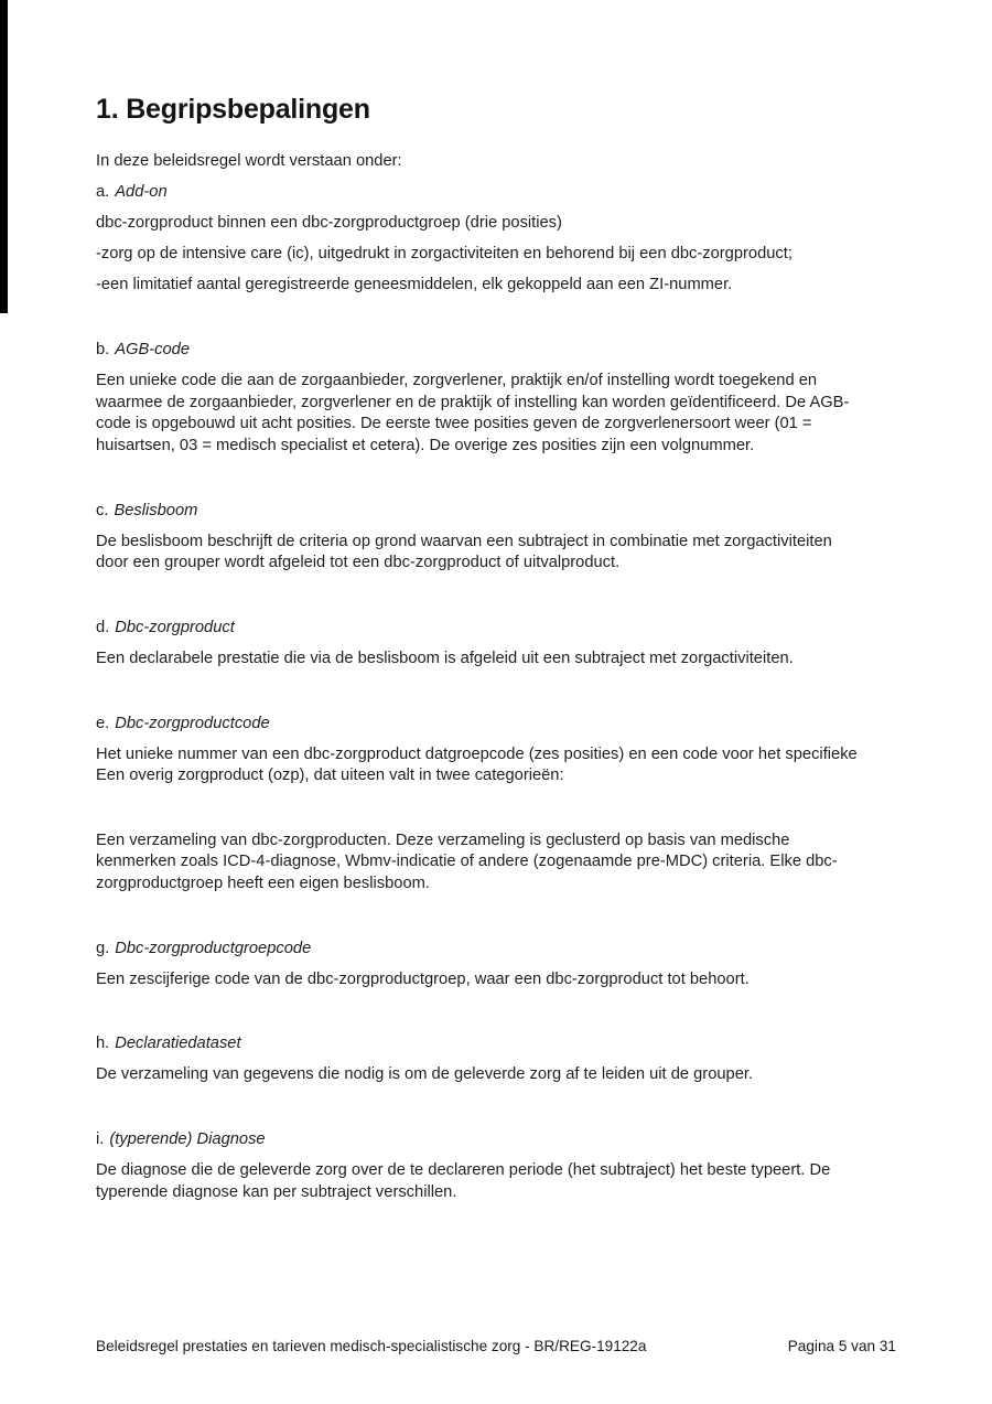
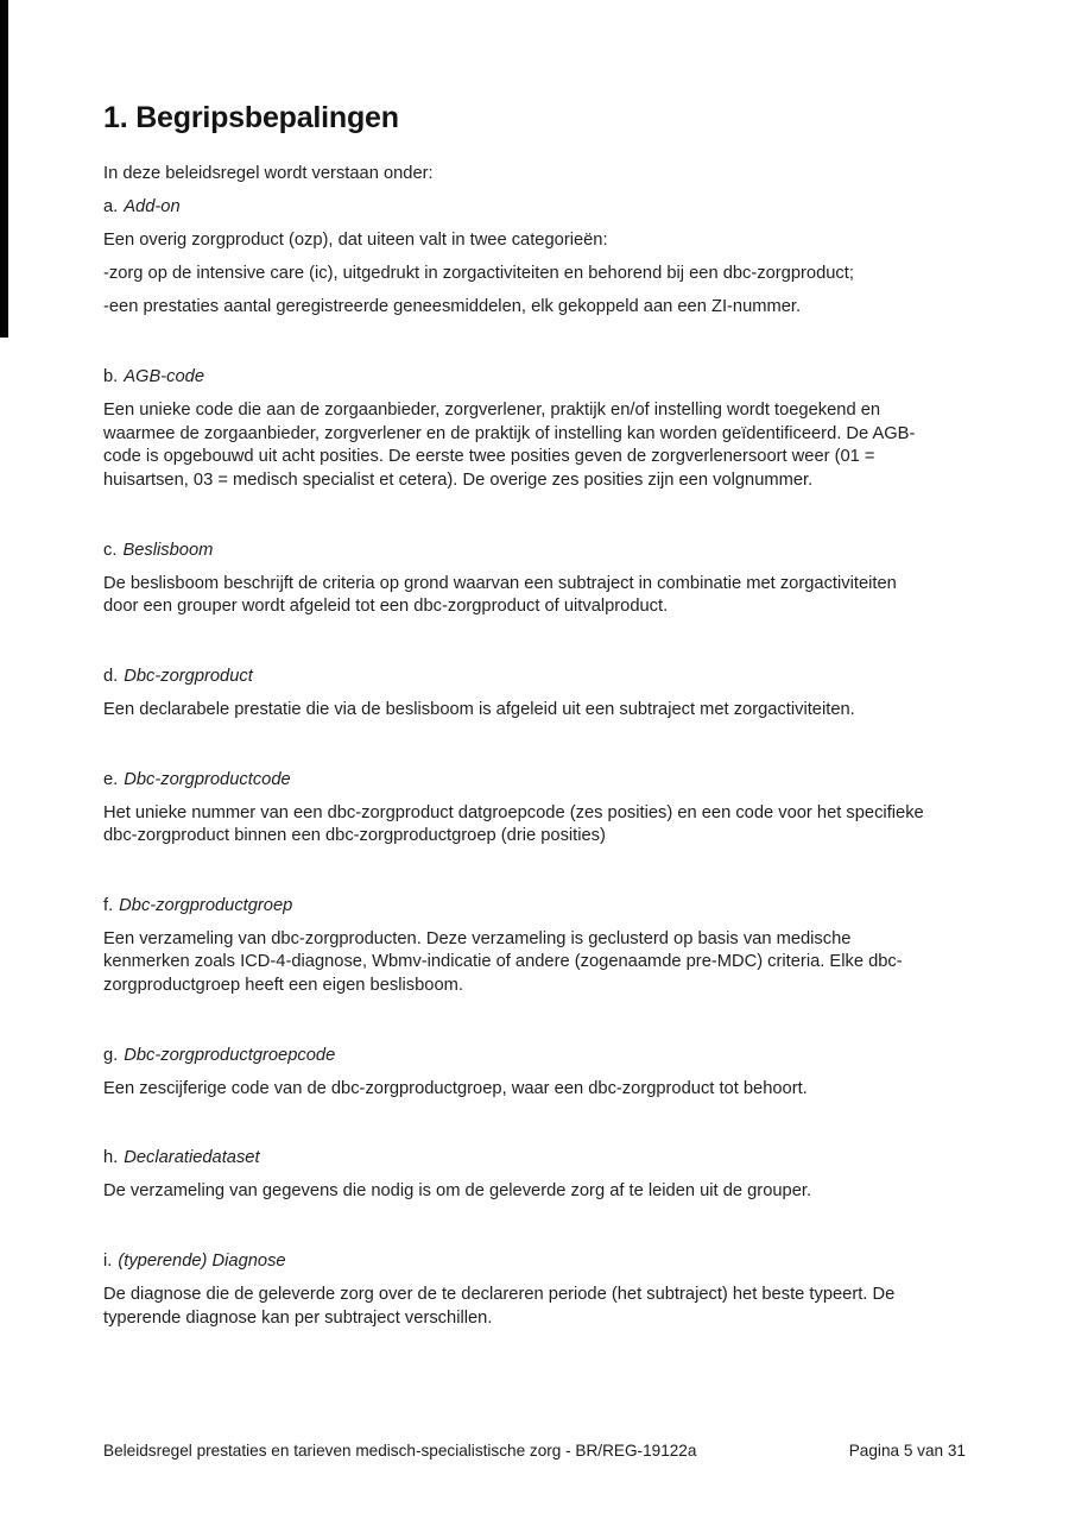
  1. Begripsbepalingen
  In deze beleidsregel wordt verstaan onder:
  a. Add-on
- dbc-zorgproduct binnen een dbc-zorgproductgroep (drie posities)
+ Een overig zorgproduct (ozp), dat uiteen valt in twee categorieën:
  -zorg op de intensive care (ic), uitgedrukt in zorgactiviteiten en behorend bij een dbc-zorgproduct;
- -een limitatief aantal geregistreerde geneesmiddelen, elk gekoppeld aan een ZI-nummer.
+ -een prestaties aantal geregistreerde geneesmiddelen, elk gekoppeld aan een ZI-nummer.
  b. AGB-code
  Een unieke code die aan de zorgaanbieder, zorgverlener, praktijk en/of instelling wordt toegekend en
  waarmee de zorgaanbieder, zorgverlener en de praktijk of instelling kan worden geïdentificeerd. De AGB-
  code is opgebouwd uit acht posities. De eerste twee posities geven de zorgverlenersoort weer (01 =
  huisartsen, 03 = medisch specialist et cetera). De overige zes posities zijn een volgnummer.
  c. Beslisboom
  De beslisboom beschrijft de criteria op grond waarvan een subtraject in combinatie met zorgactiviteiten
  door een grouper wordt afgeleid tot een dbc-zorgproduct of uitvalproduct.
  d. Dbc-zorgproduct
  Een declarabele prestatie die via de beslisboom is afgeleid uit een subtraject met zorgactiviteiten.
  e. Dbc-zorgproductcode
  Het unieke nummer van een dbc-zorgproduct datgroepcode (zes posities) en een code voor het specifieke
- Een overig zorgproduct (ozp), dat uiteen valt in twee categorieën:
+ dbc-zorgproduct binnen een dbc-zorgproductgroep (drie posities)
+ f. Dbc-zorgproductgroep
  Een verzameling van dbc-zorgproducten. Deze verzameling is geclusterd op basis van medische
  kenmerken zoals ICD-4-diagnose, Wbmv-indicatie of andere (zogenaamde pre-MDC) criteria. Elke dbc-
  zorgproductgroep heeft een eigen beslisboom.
  g. Dbc-zorgproductgroepcode
  Een zescijferige code van de dbc-zorgproductgroep, waar een dbc-zorgproduct tot behoort.
  h. Declaratiedataset
  De verzameling van gegevens die nodig is om de geleverde zorg af te leiden uit de grouper.
  i. (typerende) Diagnose
  De diagnose die de geleverde zorg over de te declareren periode (het subtraject) het beste typeert. De
  typerende diagnose kan per subtraject verschillen.
  Beleidsregel prestaties en tarieven medisch-specialistische zorg - BR/REG-19122a
  Pagina 5 van 31
